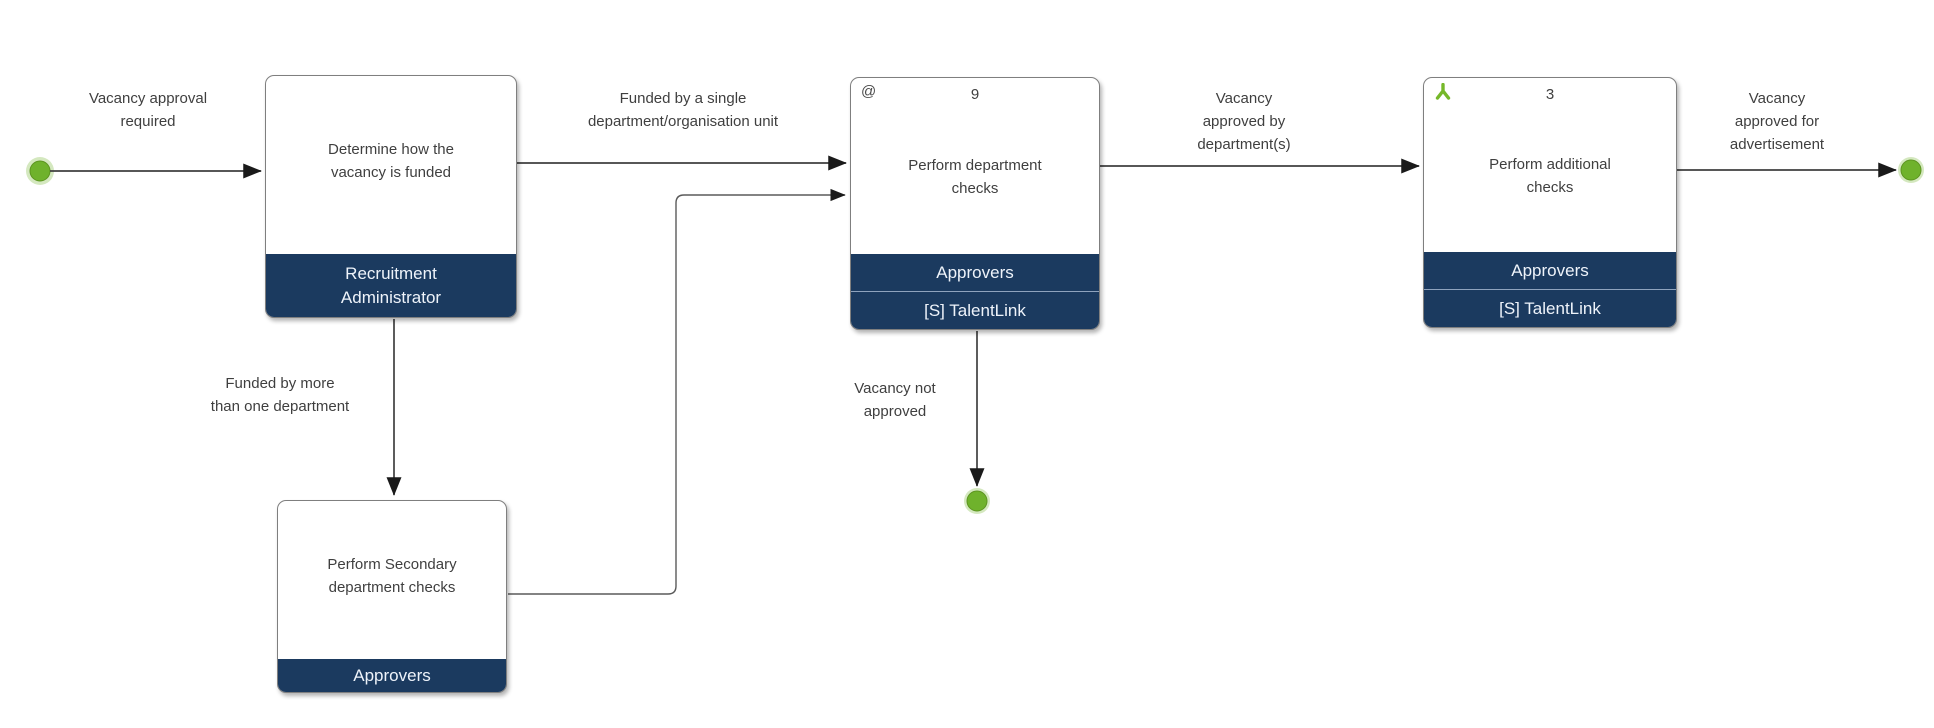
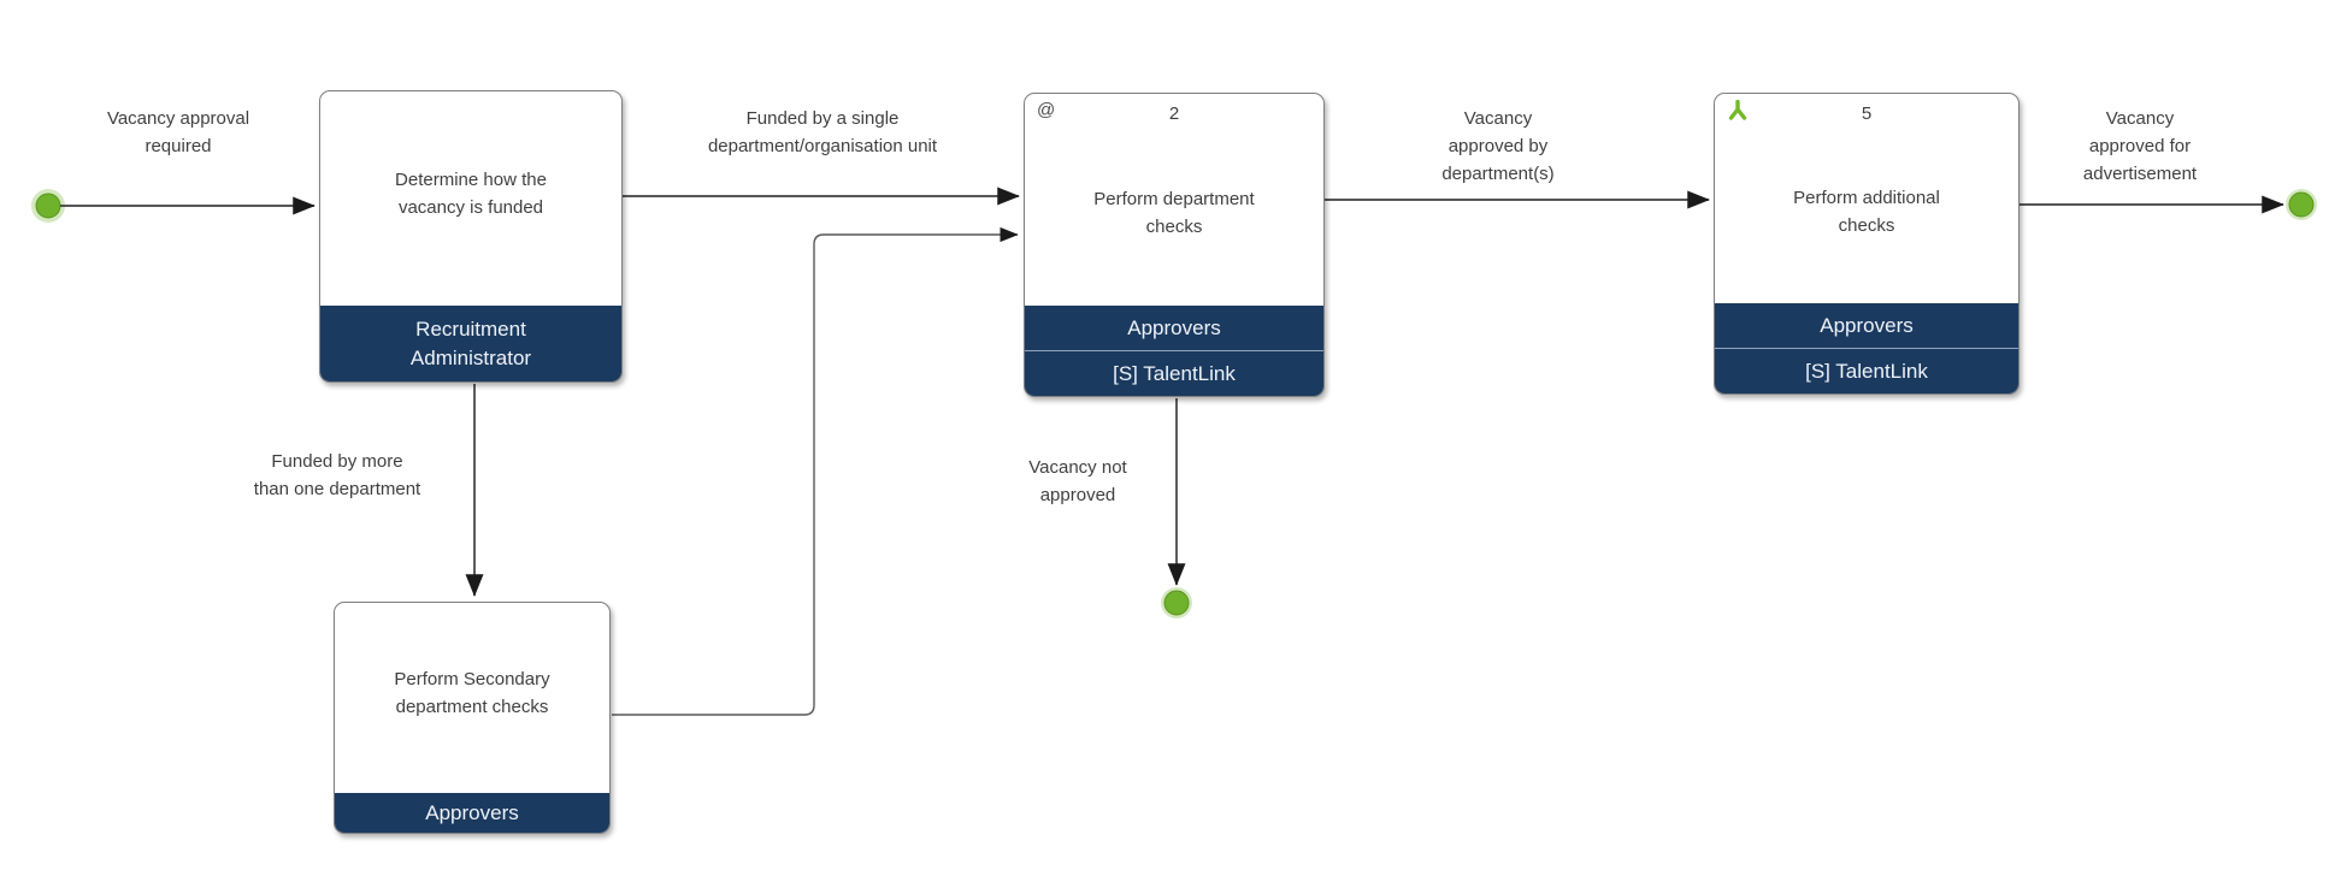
  Determine how the
  vacancy is funded
  Recruitment
  Administrator
  @
- 9
+ 2
  Perform department
  checks
  Approvers
  [S] TalentLink
- 3
+ 5
  Perform additional
  checks
  Approvers
  [S] TalentLink
  Perform Secondary
  department checks
  Approvers
  Vacancy approval
  required
  Funded by a single
  department/organisation unit
  Vacancy
  approved by
  department(s)
  Vacancy
  approved for
  advertisement
  Funded by more
  than one department
  Vacancy not
  approved
